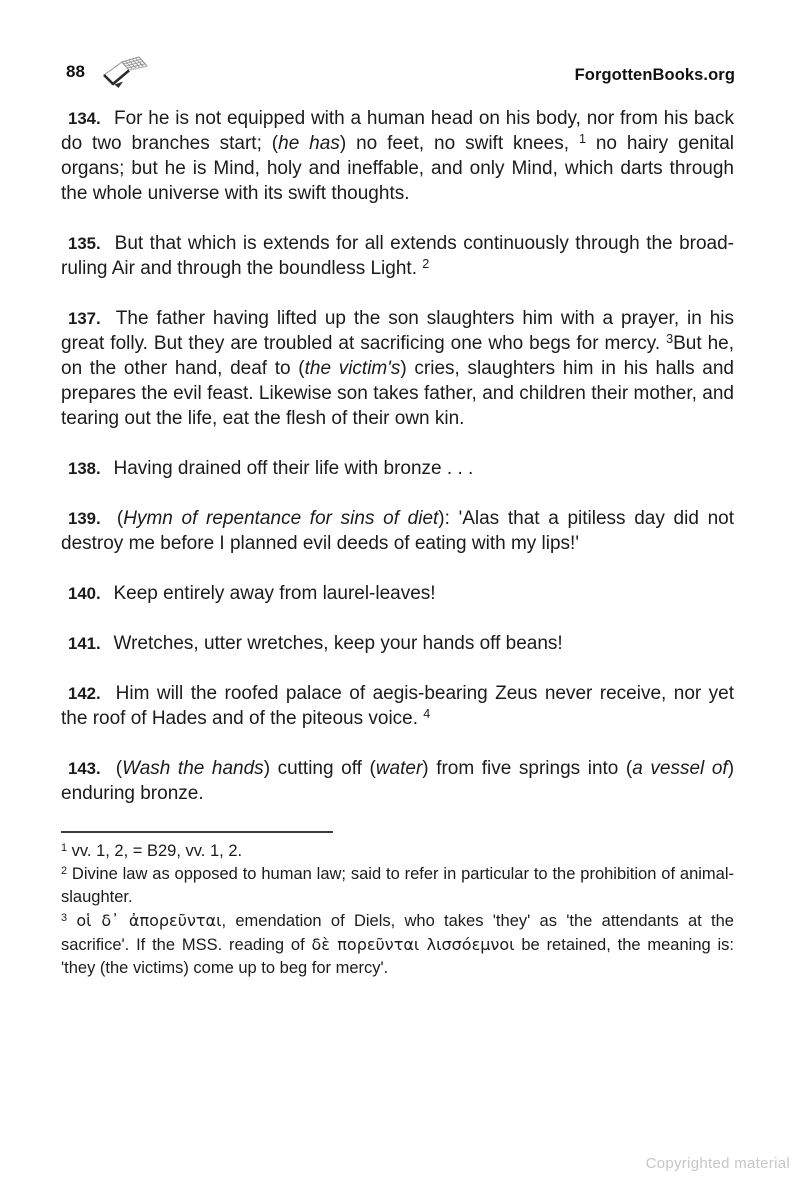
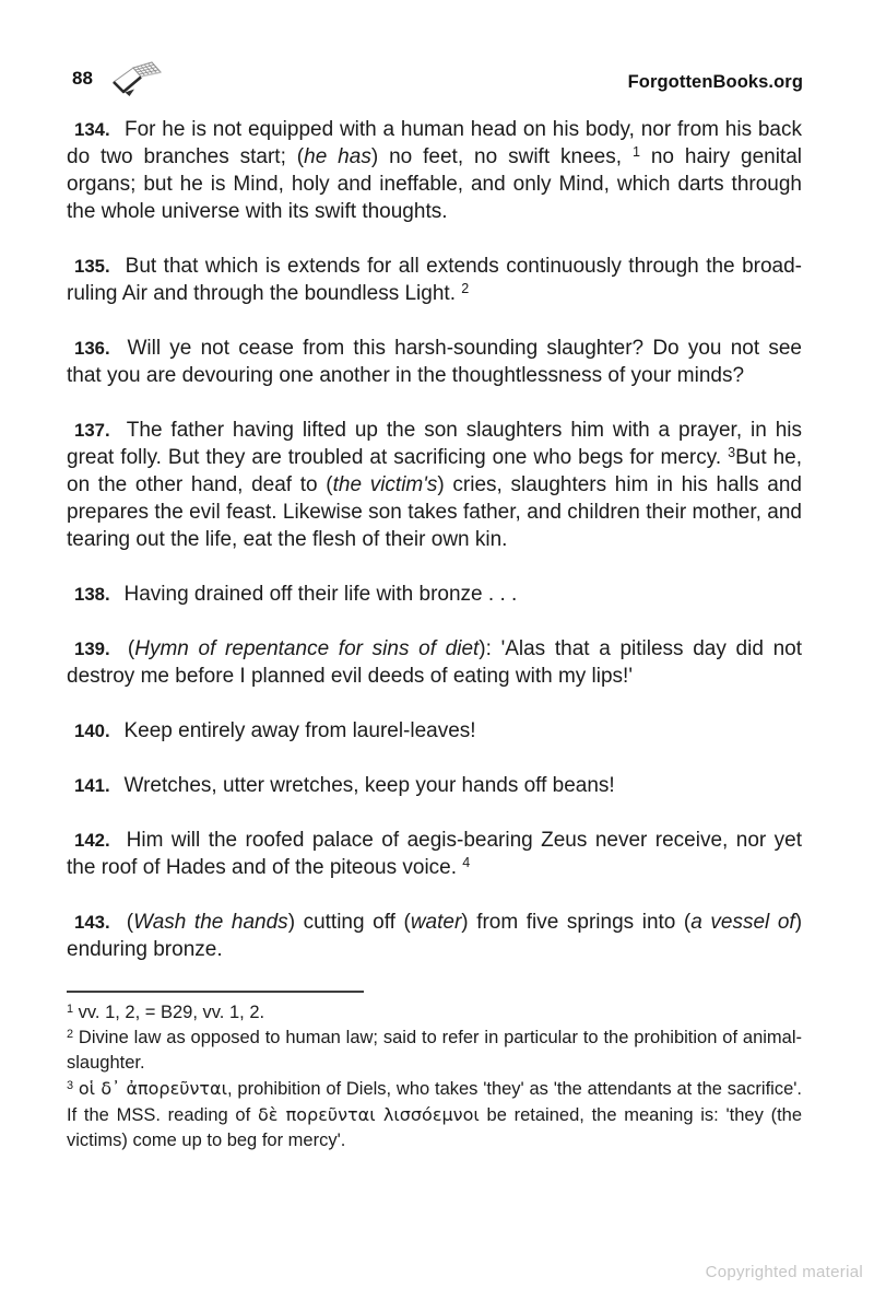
  88
  ForgottenBooks.org
  134. For he is not equipped with a human head on his body, nor from his back do two branches start; (he has) no feet, no swift knees, 1 no hairy genital organs; but he is Mind, holy and ineffable, and only Mind, which darts through the whole universe with its swift thoughts.
  135. But that which is extends for all extends continuously through the broad-ruling Air and through the boundless Light. 2
+ 136. Will ye not cease from this harsh-sounding slaughter? Do you not see that you are devouring one another in the thoughtlessness of your minds?
  137. The father having lifted up the son slaughters him with a prayer, in his great folly. But they are troubled at sacrificing one who begs for mercy. 3But he, on the other hand, deaf to (the victim's) cries, slaughters him in his halls and prepares the evil feast. Likewise son takes father, and children their mother, and tearing out the life, eat the flesh of their own kin.
  138. Having drained off their life with bronze . . .
  139. (Hymn of repentance for sins of diet): 'Alas that a pitiless day did not destroy me before I planned evil deeds of eating with my lips!'
  140. Keep entirely away from laurel-leaves!
  141. Wretches, utter wretches, keep your hands off beans!
  142. Him will the roofed palace of aegis-bearing Zeus never receive, nor yet the roof of Hades and of the piteous voice. 4
  143. (Wash the hands) cutting off (water) from five springs into (a vessel of) enduring bronze.
  1 vv. 1, 2, = B29, vv. 1, 2.
  2 Divine law as opposed to human law; said to refer in particular to the prohibition of animal-slaughter.
- 3 οἱ δ᾽ ἀπορεῦνται, emendation of Diels, who takes 'they' as 'the attendants at the sacrifice'. If the MSS. reading of δὲ πορεῦνται λισσόεμνοι be retained, the meaning is: 'they (the victims) come up to beg for mercy'.
+ 3 οἱ δ᾽ ἀπορεῦνται, prohibition of Diels, who takes 'they' as 'the attendants at the sacrifice'. If the MSS. reading of δὲ πορεῦνται λισσόεμνοι be retained, the meaning is: 'they (the victims) come up to beg for mercy'.
  Copyrighted material
